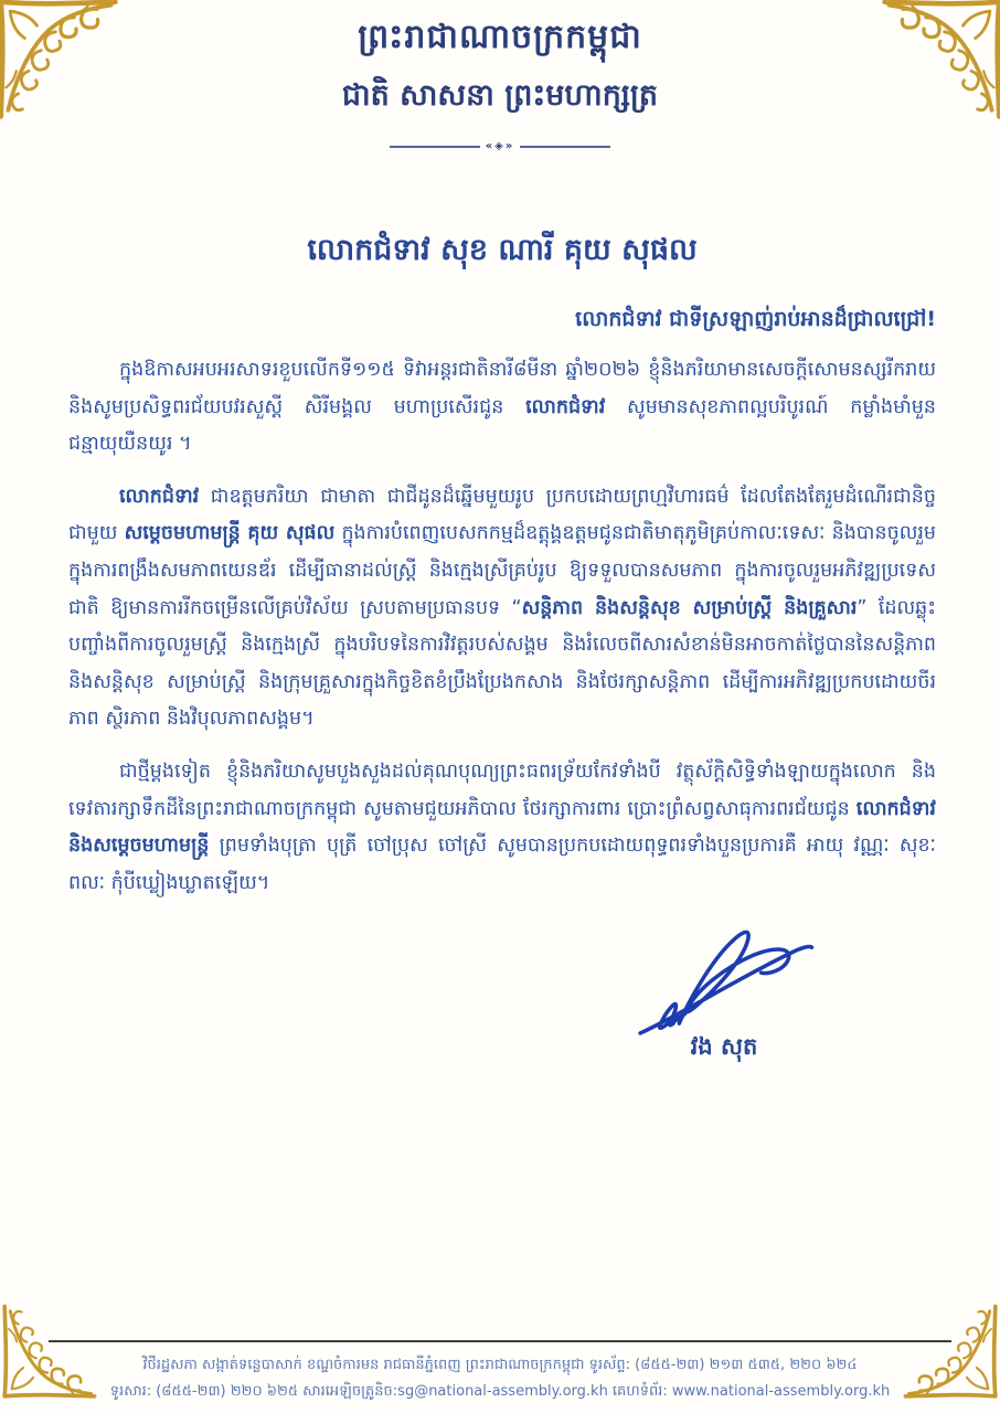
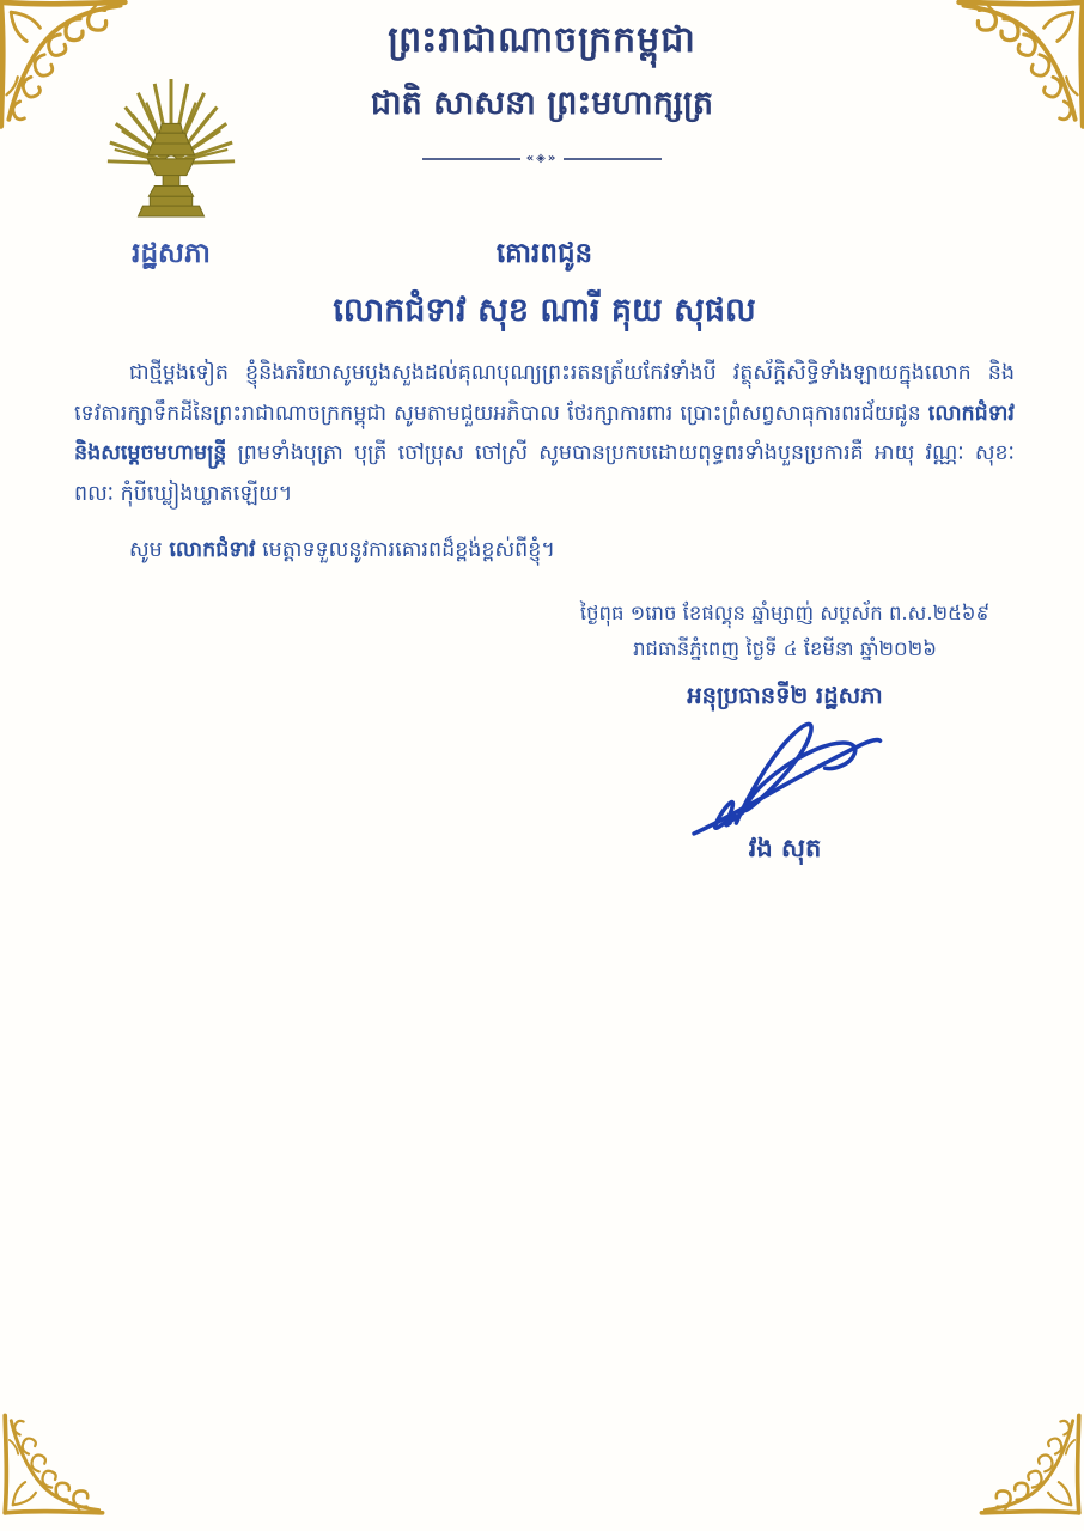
  ព្រះរាជាណាចក្រកម្ពុជា
  ជាតិ សាសនា ព្រះមហាក្សត្រ
  «◈»
+ រដ្ឋសភា
+ គោរពជូន
  លោកជំទាវ សុខ ណារី គុយ សុផល
- លោកជំទាវ ជាទីស្រឡាញ់រាប់អានដ៏ជ្រាលជ្រៅ!
- ក្នុងឱកាសអបអរសាទរខួបលើកទី១១៥ ទិវាអន្តរជាតិនារី៨មីនា ឆ្នាំ២០២៦ ខ្ញុំនិងភរិយាមានសេចក្ដីសោមនស្សរីករាយ និងសូមប្រសិទ្ធពរជ័យបវរសួស្ដី សិរីមង្គល មហាប្រសើរជូន លោកជំទាវ សូមមានសុខភាពល្អបរិបូរណ៍ កម្លាំងមាំមួន ជន្មាយុយឺនយូរ ។
- លោកជំទាវ ជាឧត្តមភរិយា ជាមាតា ជាជីដូនដ៏ឆ្នើមមួយរូប ប្រកបដោយព្រហ្មវិហារធម៌ ដែលតែងតែរួមដំណើរជានិច្ចជាមួយ សម្ដេចមហាមន្ត្រី គុយ សុផល ក្នុងការបំពេញបេសកកម្មដ៏ឧត្តុង្គឧត្តមជូនជាតិមាតុភូមិគ្រប់កាលៈទេសៈ និងបានចូលរួមក្នុងការពង្រឹងសមភាពយេនឌ័រ ដើម្បីធានាដល់ស្ត្រី និងក្មេងស្រីគ្រប់រូប ឱ្យទទួលបានសមភាព ក្នុងការចូលរួមអភិវឌ្ឍប្រទេសជាតិ ឱ្យមានការរីកចម្រើនលើគ្រប់វិស័យ ស្របតាមប្រធានបទ “សន្តិភាព និងសន្តិសុខ សម្រាប់ស្ត្រី និងគ្រួសារ” ដែលឆ្លុះបញ្ចាំងពីការចូលរួមស្ត្រី និងក្មេងស្រី ក្នុងបរិបទនៃការវិវត្តរបស់សង្គម និងរំលេចពីសារសំខាន់មិនអាចកាត់ថ្លៃបាននៃសន្តិភាព និងសន្តិសុខ សម្រាប់ស្ត្រី និងក្រុមគ្រួសារក្នុងកិច្ចខិតខំប្រឹងប្រែងកសាង និងថែរក្សាសន្តិភាព ដើម្បីការអភិវឌ្ឍប្រកបដោយចីរភាព ស្ថិរភាព និងវិបុលភាពសង្គម។
- ជាថ្មីម្ដងទៀត ខ្ញុំនិងភរិយាសូមបួងសួងដល់គុណបុណ្យព្រះធពរទ្រ័យកែវទាំងបី វត្ថុស័ក្ដិសិទ្ធិទាំងឡាយក្នុងលោក និងទេវតារក្សាទឹកដីនៃព្រះរាជាណាចក្រកម្ពុជា សូមតាមជួយអភិបាល ថែរក្សាការពារ ប្រោះព្រំសព្វសាធុការពរជ័យជូន លោកជំទាវ និងសម្ដេចមហាមន្ត្រី ព្រមទាំងបុត្រា បុត្រី ចៅប្រុស ចៅស្រី សូមបានប្រកបដោយពុទ្ធពរទាំងបួនប្រការគឺ អាយុ វណ្ណៈ សុខៈ ពលៈ កុំបីឃ្លៀងឃ្លាតឡើយ។
+ ជាថ្មីម្ដងទៀត ខ្ញុំនិងភរិយាសូមបួងសួងដល់គុណបុណ្យព្រះរតនត្រ័យកែវទាំងបី វត្ថុស័ក្ដិសិទ្ធិទាំងឡាយក្នុងលោក និងទេវតារក្សាទឹកដីនៃព្រះរាជាណាចក្រកម្ពុជា សូមតាមជួយអភិបាល ថែរក្សាការពារ ប្រោះព្រំសព្វសាធុការពរជ័យជូន លោកជំទាវ និងសម្ដេចមហាមន្ត្រី ព្រមទាំងបុត្រា បុត្រី ចៅប្រុស ចៅស្រី សូមបានប្រកបដោយពុទ្ធពរទាំងបួនប្រការគឺ អាយុ វណ្ណៈ សុខៈ ពលៈ កុំបីឃ្លៀងឃ្លាតឡើយ។
+ សូម លោកជំទាវ មេត្តាទទួលនូវការគោរពដ៏ខ្ពង់ខ្ពស់ពីខ្ញុំ។
+ ថ្ងៃពុធ ១រោច ខែផល្គុន ឆ្នាំម្សាញ់ សប្តស័ក ព.ស.២៥៦៩
+ រាជធានីភ្នំពេញ ថ្ងៃទី ៤ ខែមីនា ឆ្នាំ២០២៦
+ អនុប្រធានទី២ រដ្ឋសភា
  វង សុត
- វិថីរដ្ឋសភា សង្កាត់ទន្លេបាសាក់ ខណ្ឌចំការមន រាជធានីភ្នំពេញ ព្រះរាជាណាចក្រកម្ពុជា ទូរស័ព្ទ: (៨៥៥-២៣) ២១៣ ៥៣៥, ២២០ ៦២៤
- ទូរសារ: (៨៥៥-២៣) ២២០ ៦២៥ សារអេឡិចត្រូនិច:sg@national-assembly.org.kh គេហទំព័រ: www.national-assembly.org.kh
